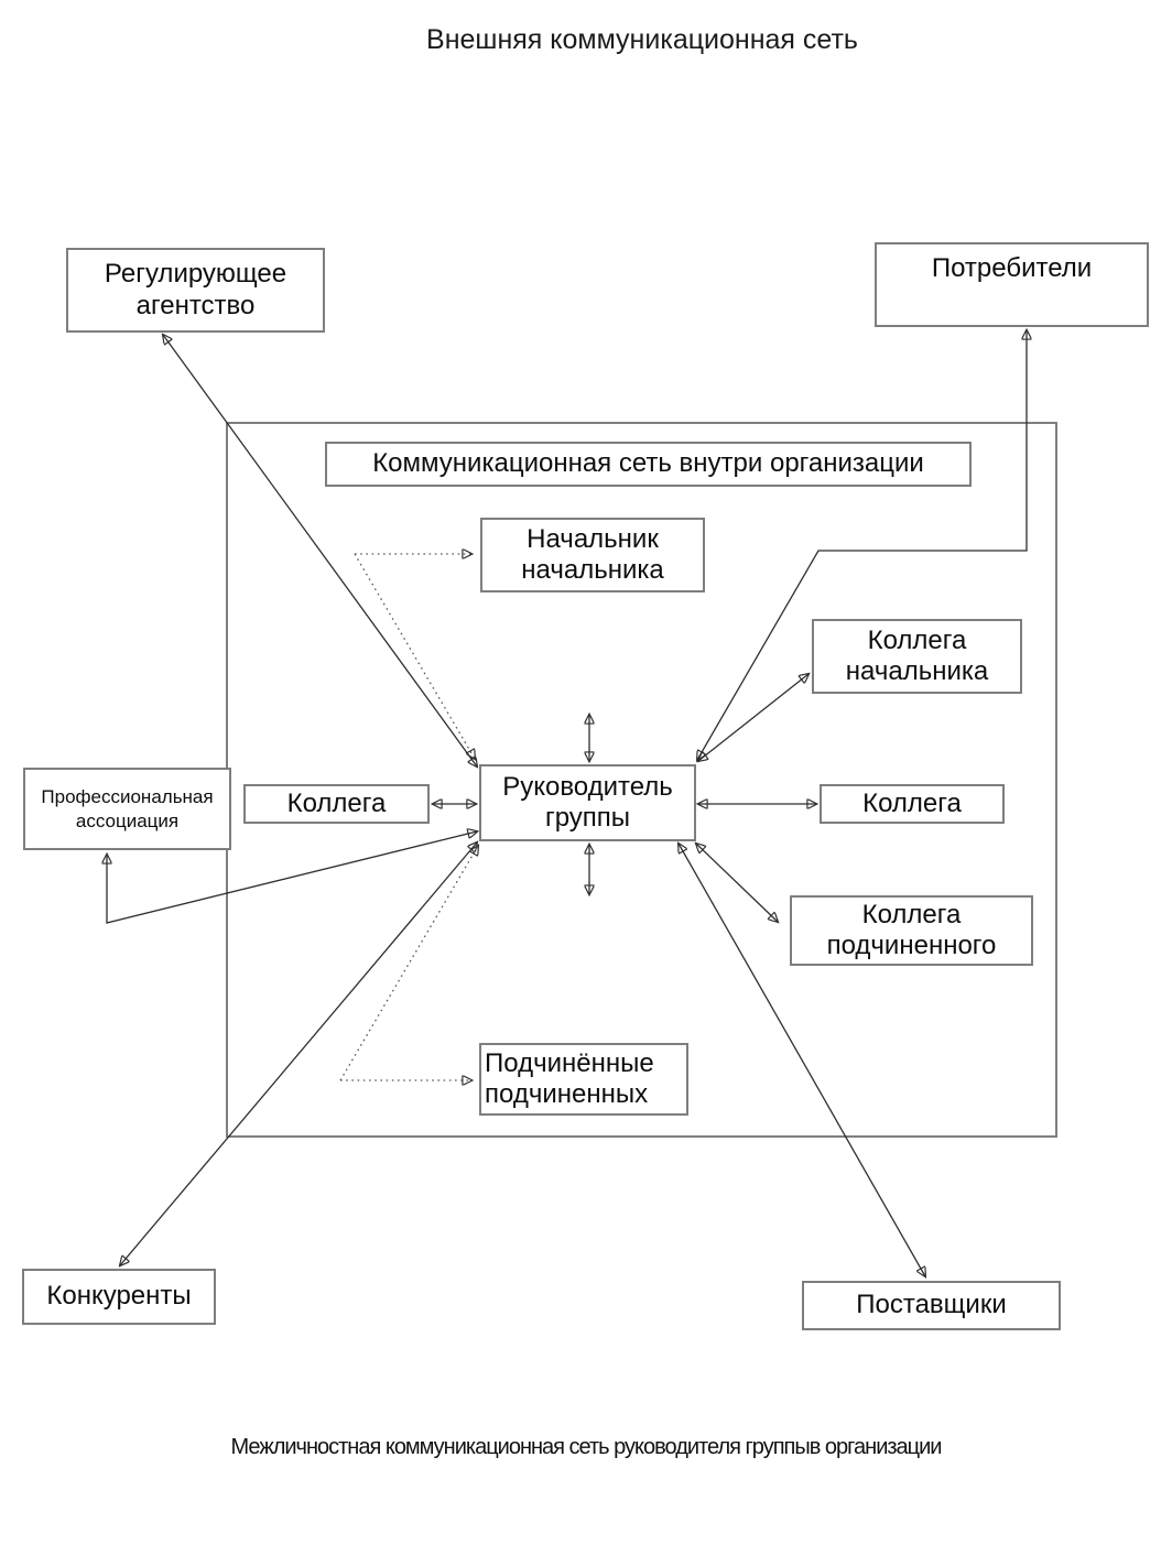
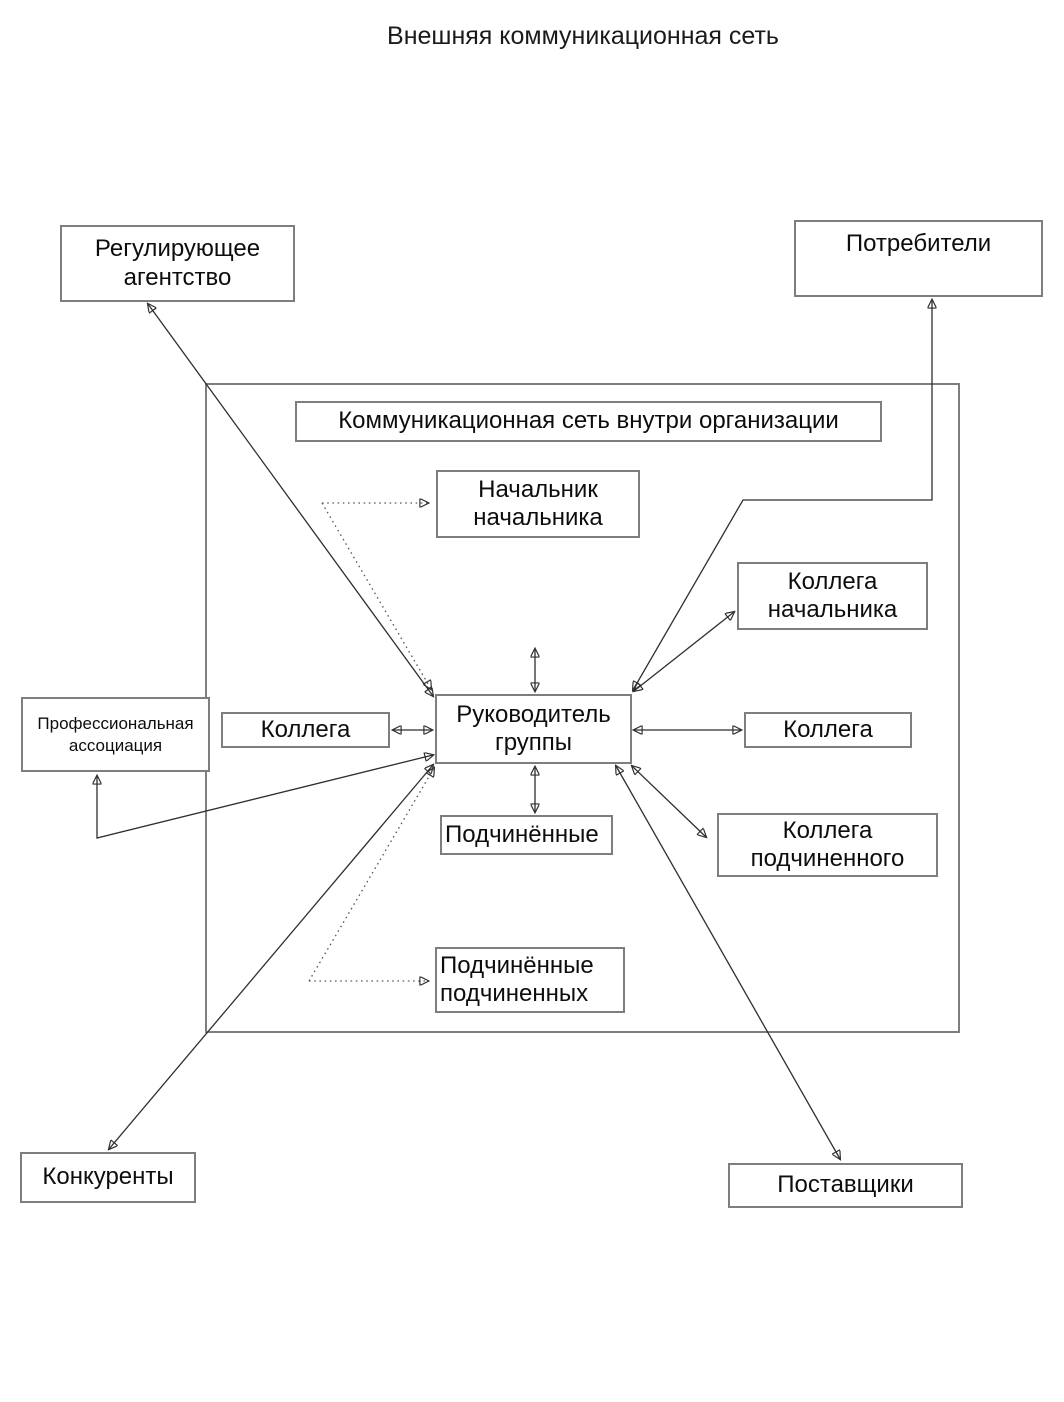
  Внешняя коммуникационная сеть
  Регулирующее агентство
  Потребители
  Коммуникационная сеть внутри организации
  Начальник начальника
  Коллега начальника
  Профессиональная ассоциация
  Коллега
  Руководитель группы
  Коллега
+ Подчинённые
  Коллега подчиненного
  Подчинённые подчиненных
  Конкуренты
  Поставщики
- Межличностная коммуникационная сеть руководителя группыв организации
